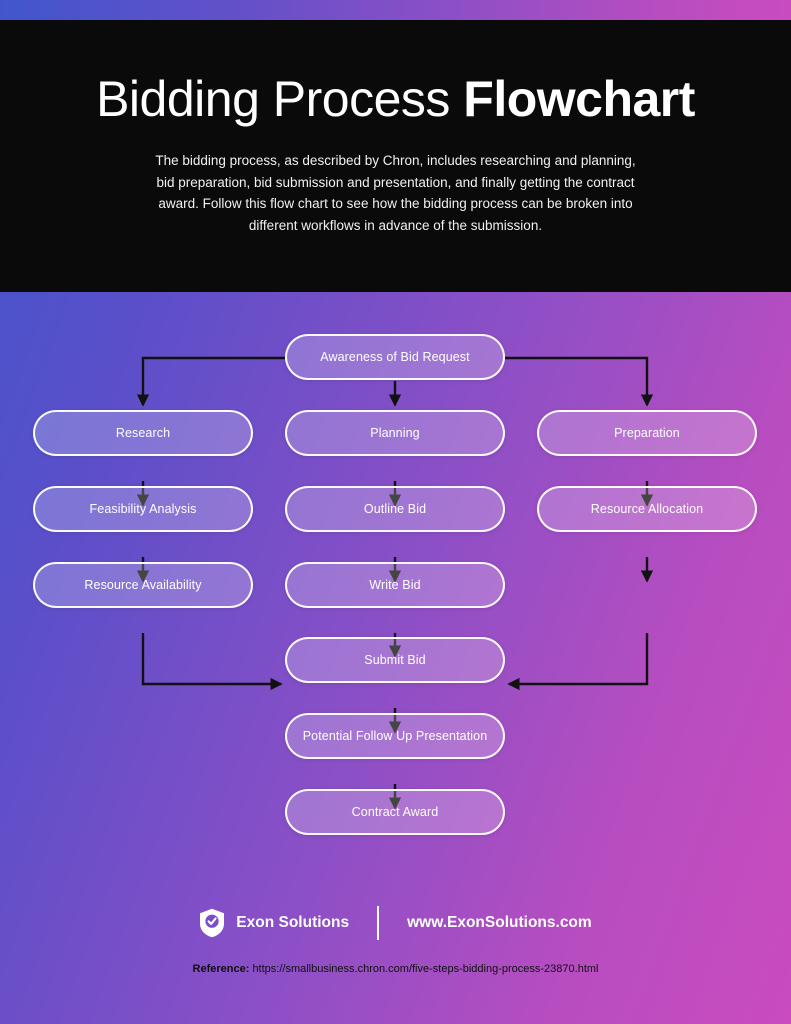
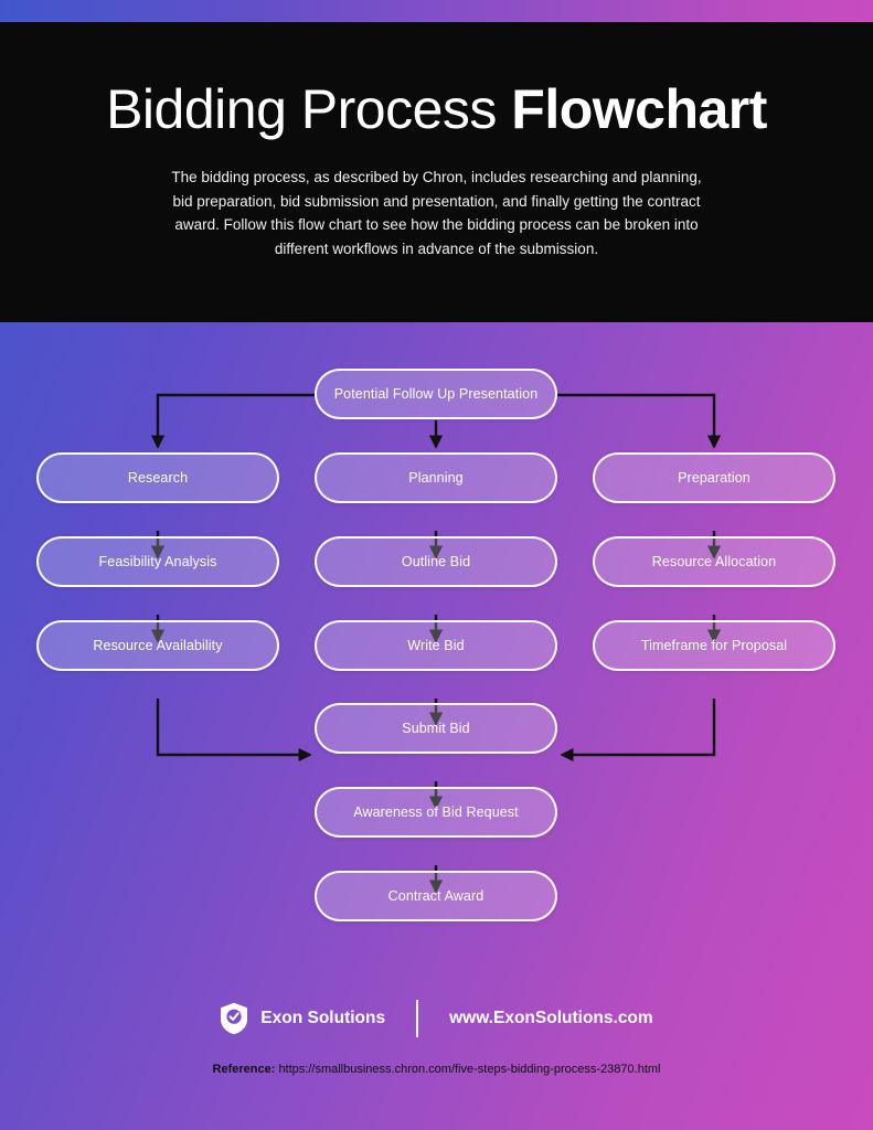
  Bidding Process Flowchart
  The bidding process, as described by Chron, includes researching and planning, bid preparation, bid submission and presentation, and finally getting the contract award. Follow this flow chart to see how the bidding process can be broken into different workflows in advance of the submission.
- Awareness of Bid Request
+ Potential Follow Up Presentation
  Research
  Planning
  Preparation
  Feasibility Analysis
  Outline Bid
  Resource Allocation
  Resource Availability
  Write Bid
+ Timeframe for Proposal
  Submit Bid
- Potential Follow Up Presentation
+ Awareness of Bid Request
  Contract Award
  Exon Solutions
  www.ExonSolutions.com
  Reference: https://smallbusiness.chron.com/five-steps-bidding-process-23870.html
